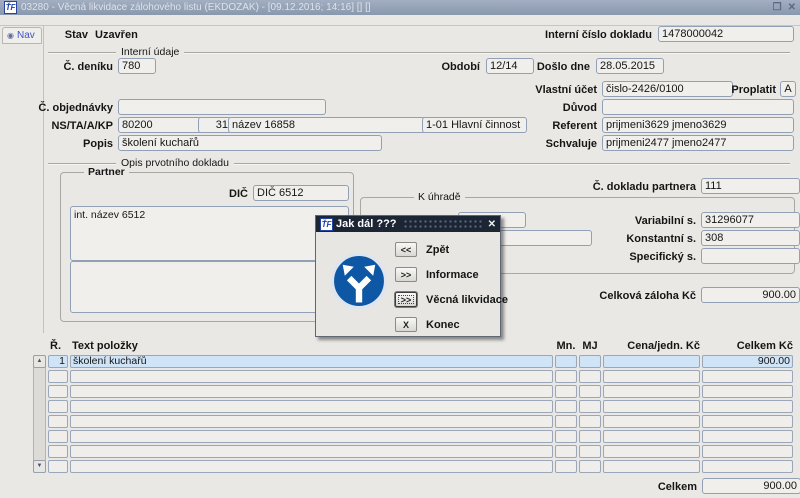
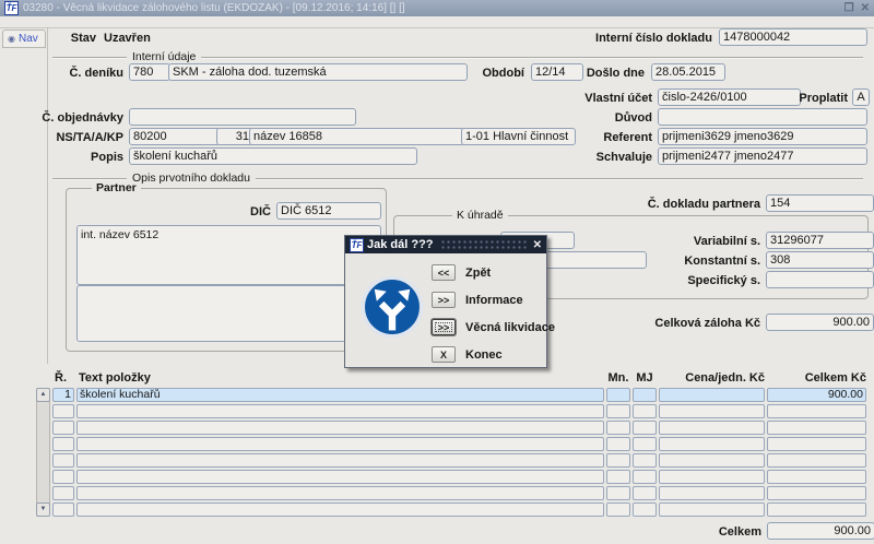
  ŤF
  03280 - Věcná likvidace zálohového listu (EKDOZAK) - [09.12.2016; 14:16] [] []
  ❐
  ✕
  ◉
  Nav
  Stav
  Uzavřen
  Interní číslo dokladu
  1478000042
  Interní údaje
  Č. deníku
  780
+ SKM - záloha dod. tuzemská
  Období
  12/14
  Došlo dne
  28.05.2015
  Vlastní účet
  čislo-2426/0100
  Proplatit
  A
  Č. objednávky
  Důvod
  NS/TA/A/KP
  80200
  31
  název 16858
  1-01 Hlavní činnost
  Referent
  prijmeni3629 jmeno3629
  Popis
  školení kuchařů
  Schvaluje
  prijmeni2477 jmeno2477
  Opis prvotního dokladu
  Partner
  DIČ
  DIČ 6512
  int. název 6512
  Č. dokladu partnera
- 111
+ 154
  K úhradě
  Variabilní s.
  31296077
  Konstantní s.
  308
  Specifický s.
  Celková záloha Kč
  900.00
  Ř.
  Text položky
  Mn.
  MJ
  Cena/jedn. Kč
  Celkem Kč
  1
  školení kuchařů
  900.00
  Celkem
  900.00
  ŤF
  Jak dál ???
  ✕
  <<
  Zpět
  >>
  Informace
  >>
  Věcná likvidace
  X
  Konec
